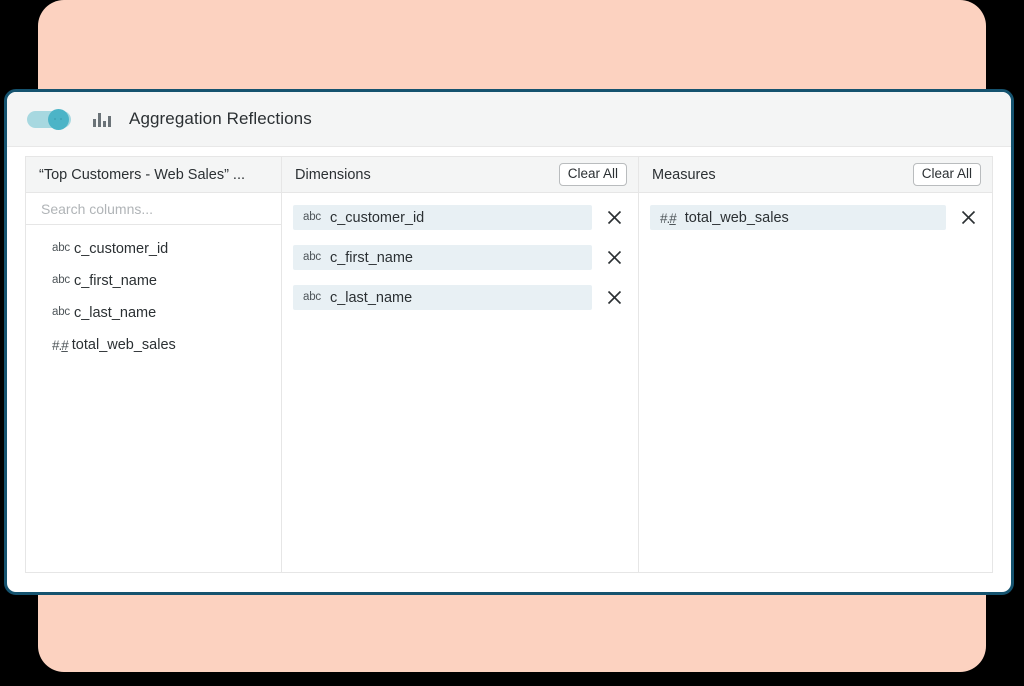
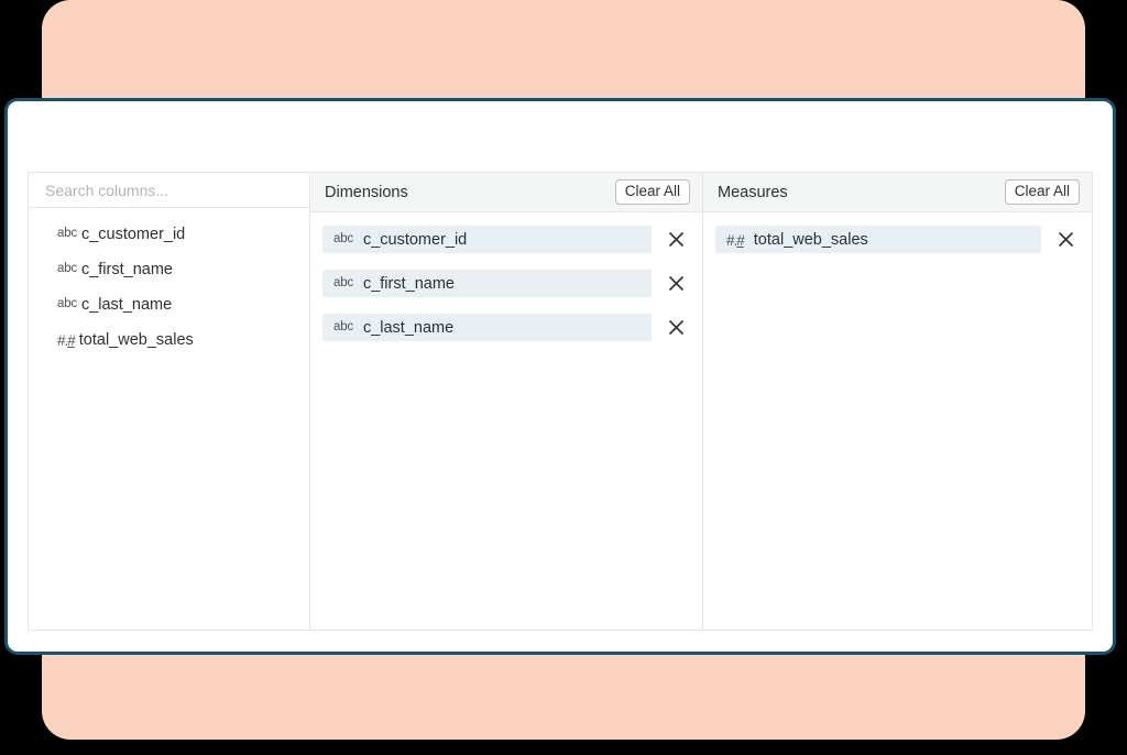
- Aggregation Reflections
- “Top Customers - Web Sales” ...
  Search columns...
  abc
  c_customer_id
  abc
  c_first_name
  abc
  c_last_name
  #.#
  total_web_sales
  Dimensions
  Clear All
  abc
  c_customer_id
  abc
  c_first_name
  abc
  c_last_name
  Measures
  Clear All
  #.#
  total_web_sales
